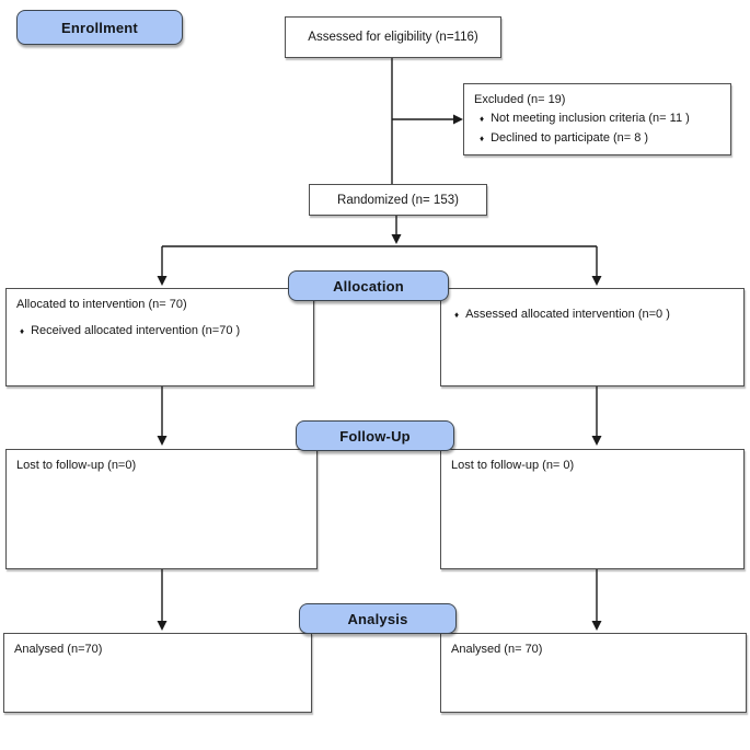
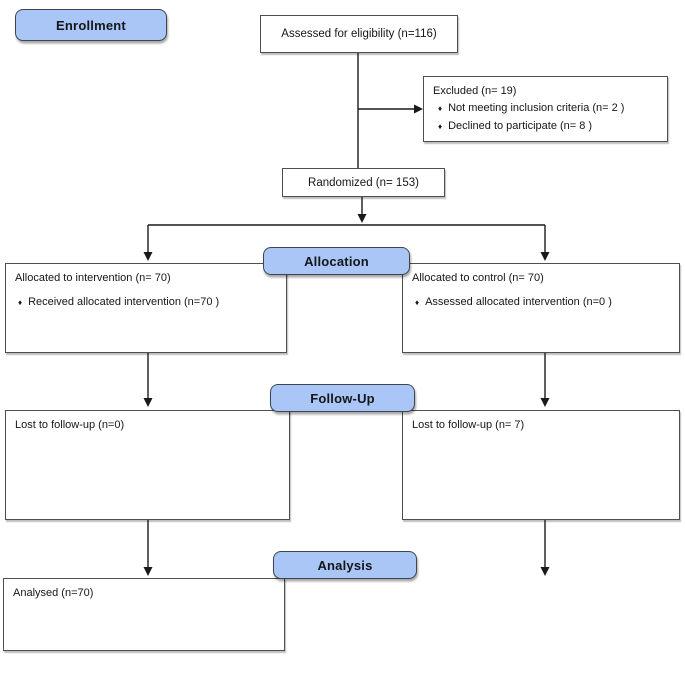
  Enrollment
  Allocation
  Follow-Up
  Analysis
  Assessed for eligibility (n=116)
  Excluded (n= 19)
  ♦
- Not meeting inclusion criteria (n= 11 )
+ Not meeting inclusion criteria (n= 2 )
  ♦
  Declined to participate (n= 8 )
  Randomized (n= 153)
  Allocated to intervention (n= 70)
  ♦
  Received allocated intervention (n=70 )
+ Allocated to control (n= 70)
  ♦
  Assessed allocated intervention (n=0 )
  Lost to follow-up (n=0)
- Lost to follow-up (n= 0)
+ Lost to follow-up (n= 7)
  Analysed (n=70)
- Analysed (n= 70)
